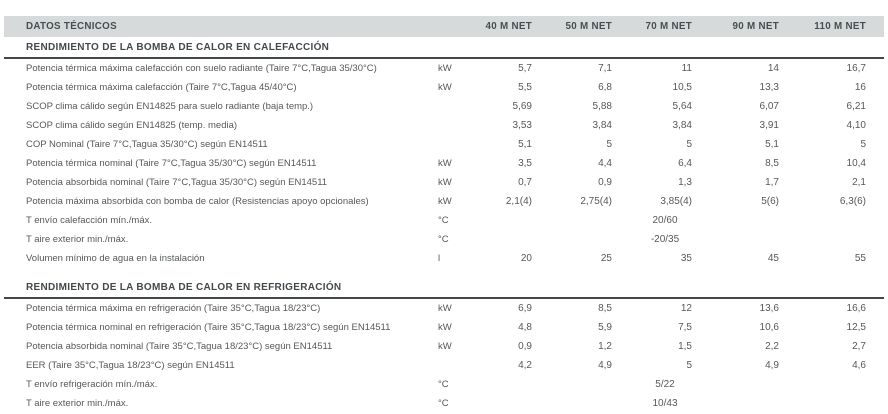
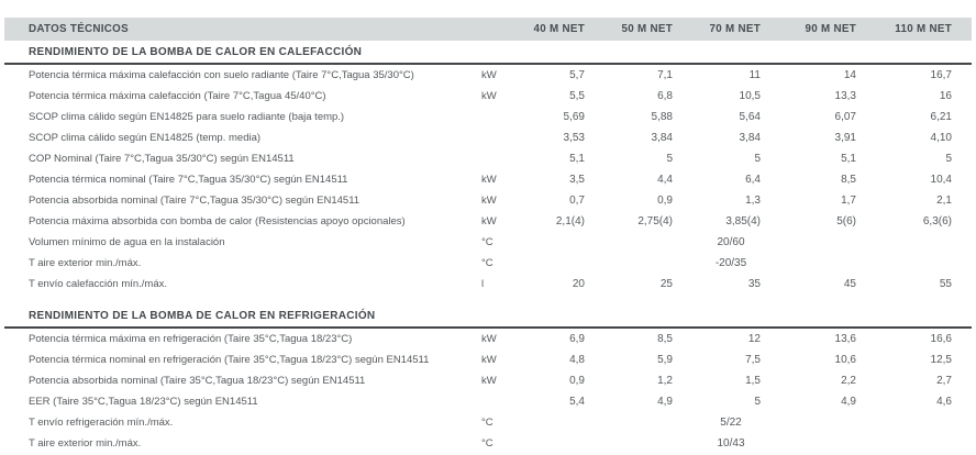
  DATOS TÉCNICOS		40 M NET	50 M NET	70 M NET	90 M NET	110 M NET
  RENDIMIENTO DE LA BOMBA DE CALOR EN CALEFACCIÓN
  Potencia térmica máxima calefacción con suelo radiante (Taire 7°C,Tagua 35/30°C)	kW	5,7	7,1	11	14	16,7
  Potencia térmica máxima calefacción (Taire 7°C,Tagua 45/40°C)	kW	5,5	6,8	10,5	13,3	16
  SCOP clima cálido según EN14825 para suelo radiante (baja temp.)		5,69	5,88	5,64	6,07	6,21
  SCOP clima cálido según EN14825 (temp. media)		3,53	3,84	3,84	3,91	4,10
  COP Nominal (Taire 7°C,Tagua 35/30°C) según EN14511		5,1	5	5	5,1	5
  Potencia térmica nominal (Taire 7°C,Tagua 35/30°C) según EN14511	kW	3,5	4,4	6,4	8,5	10,4
  Potencia absorbida nominal (Taire 7°C,Tagua 35/30°C) según EN14511	kW	0,7	0,9	1,3	1,7	2,1
  Potencia máxima absorbida con bomba de calor (Resistencias apoyo opcionales)	kW	2,1(4)	2,75(4)	3,85(4)	5(6)	6,3(6)
- T envío calefacción mín./máx.	°C	20/60
+ Volumen mínimo de agua en la instalación	°C	20/60
  T aire exterior min./máx.	°C	-20/35
- Volumen mínimo de agua en la instalación	l	20	25	35	45	55
+ T envío calefacción mín./máx.	l	20	25	35	45	55
  RENDIMIENTO DE LA BOMBA DE CALOR EN REFRIGERACIÓN
  Potencia térmica máxima en refrigeración (Taire 35°C,Tagua 18/23°C)	kW	6,9	8,5	12	13,6	16,6
  Potencia térmica nominal en refrigeración (Taire 35°C,Tagua 18/23°C) según EN14511	kW	4,8	5,9	7,5	10,6	12,5
  Potencia absorbida nominal (Taire 35°C,Tagua 18/23°C) según EN14511	kW	0,9	1,2	1,5	2,2	2,7
- EER (Taire 35°C,Tagua 18/23°C) según EN14511		4,2	4,9	5	4,9	4,6
+ EER (Taire 35°C,Tagua 18/23°C) según EN14511		5,4	4,9	5	4,9	4,6
  T envío refrigeración mín./máx.	°C	5/22
  T aire exterior min./máx.	°C	10/43
